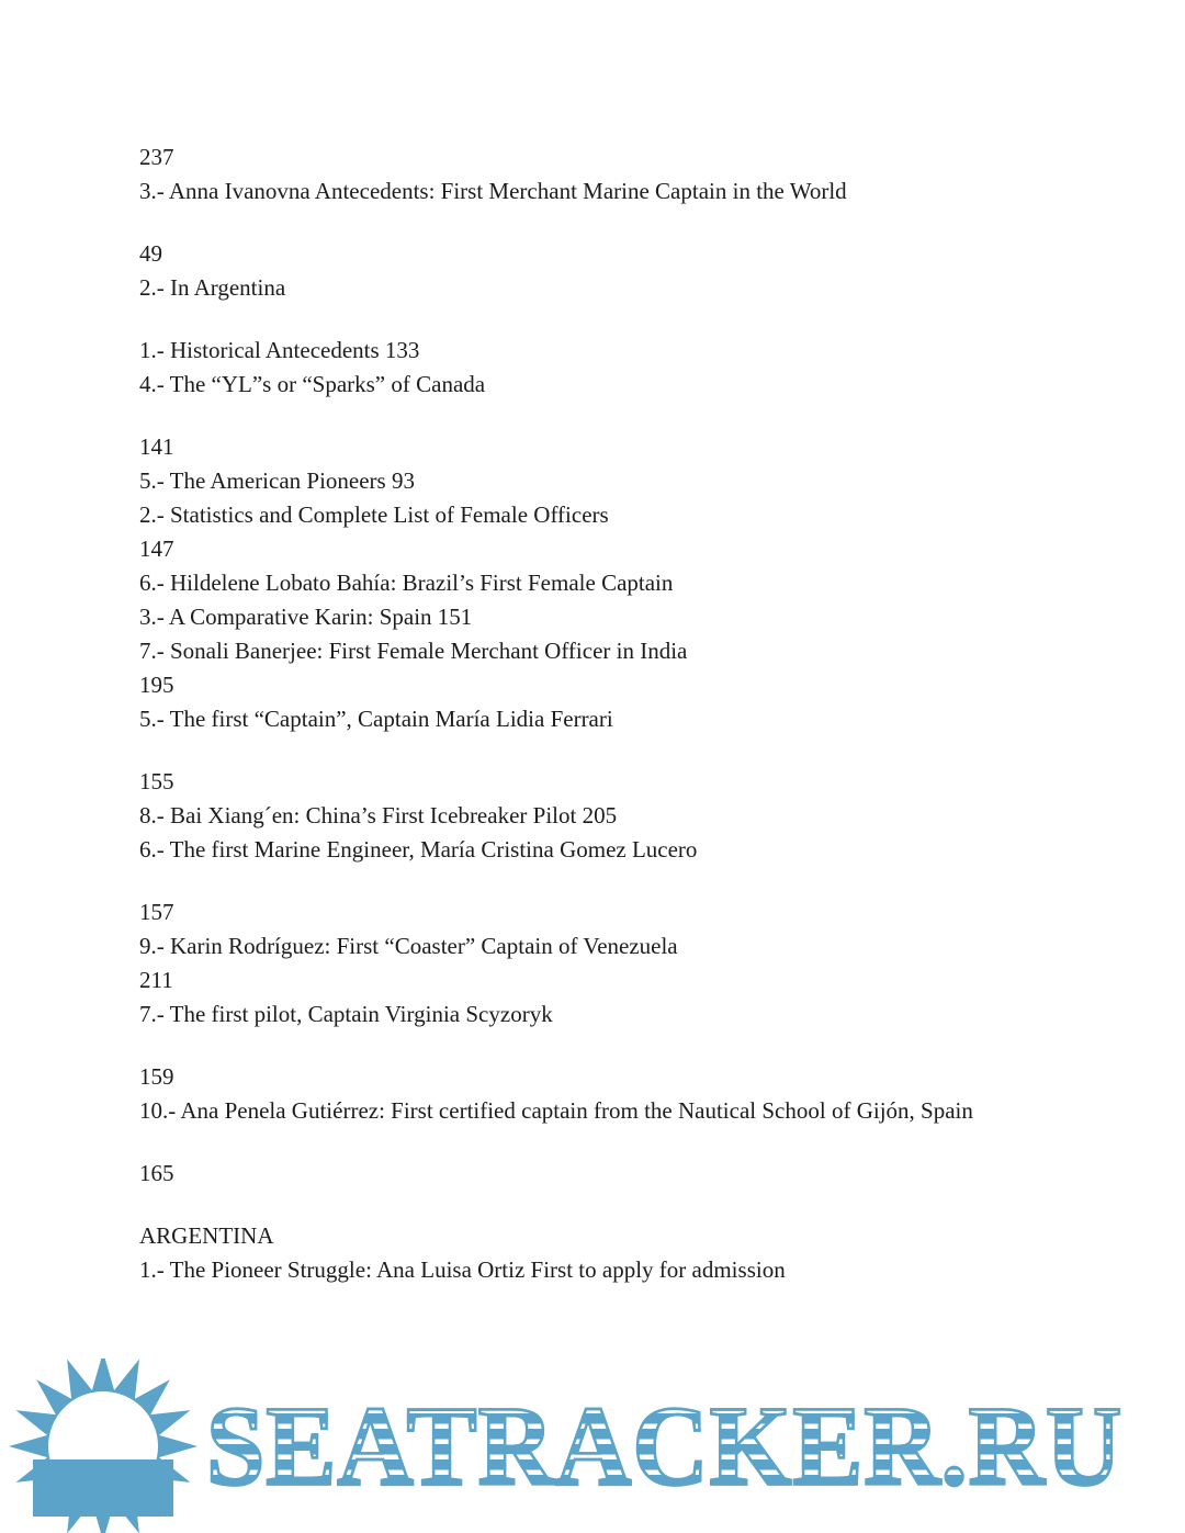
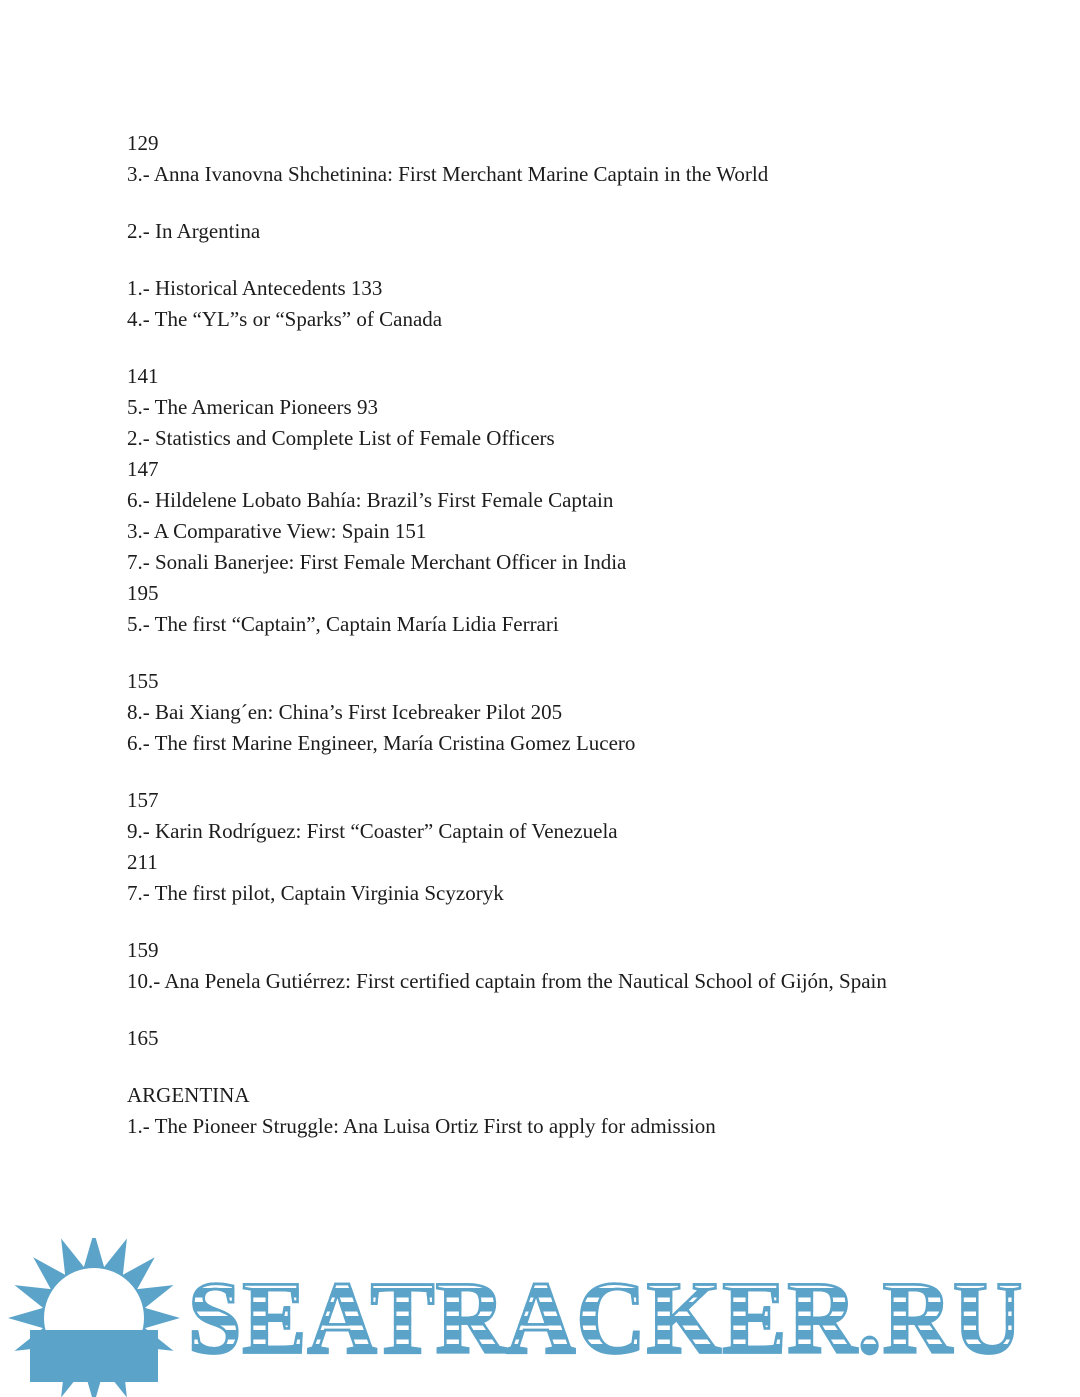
- 237
+ 129
- 3.- Anna Ivanovna Antecedents: First Merchant Marine Captain in the World
+ 3.- Anna Ivanovna Shchetinina: First Merchant Marine Captain in the World
- 49
  2.- In Argentina
  1.- Historical Antecedents 133
  4.- The “YL”s or “Sparks” of Canada
  141
  5.- The American Pioneers 93
  2.- Statistics and Complete List of Female Officers
  147
  6.- Hildelene Lobato Bahía: Brazil’s First Female Captain
- 3.- A Comparative Karin: Spain 151
+ 3.- A Comparative View: Spain 151
  7.- Sonali Banerjee: First Female Merchant Officer in India
  195
  5.- The first “Captain”, Captain María Lidia Ferrari
  155
  8.- Bai Xiang´en: China’s First Icebreaker Pilot 205
  6.- The first Marine Engineer, María Cristina Gomez Lucero
  157
  9.- Karin Rodríguez: First “Coaster” Captain of Venezuela
  211
  7.- The first pilot, Captain Virginia Scyzoryk
  159
  10.- Ana Penela Gutiérrez: First certified captain from the Nautical School of Gijón, Spain
  165
  ARGENTINA
  1.- The Pioneer Struggle: Ana Luisa Ortiz First to apply for admission
  SEATRACKER.RU
